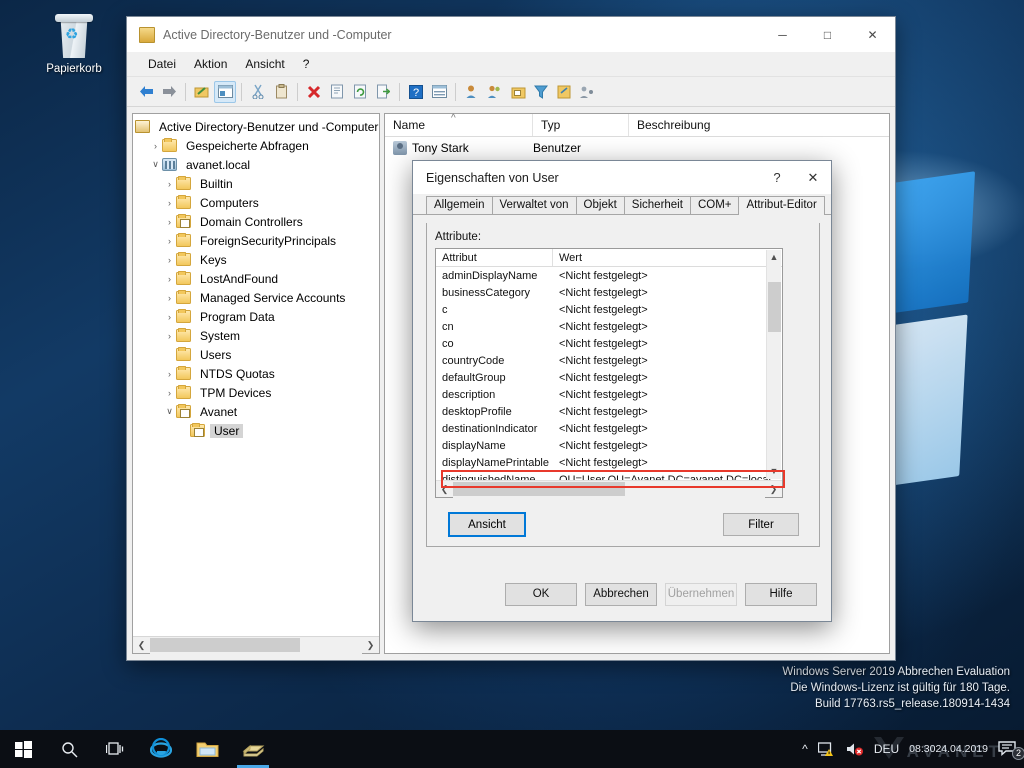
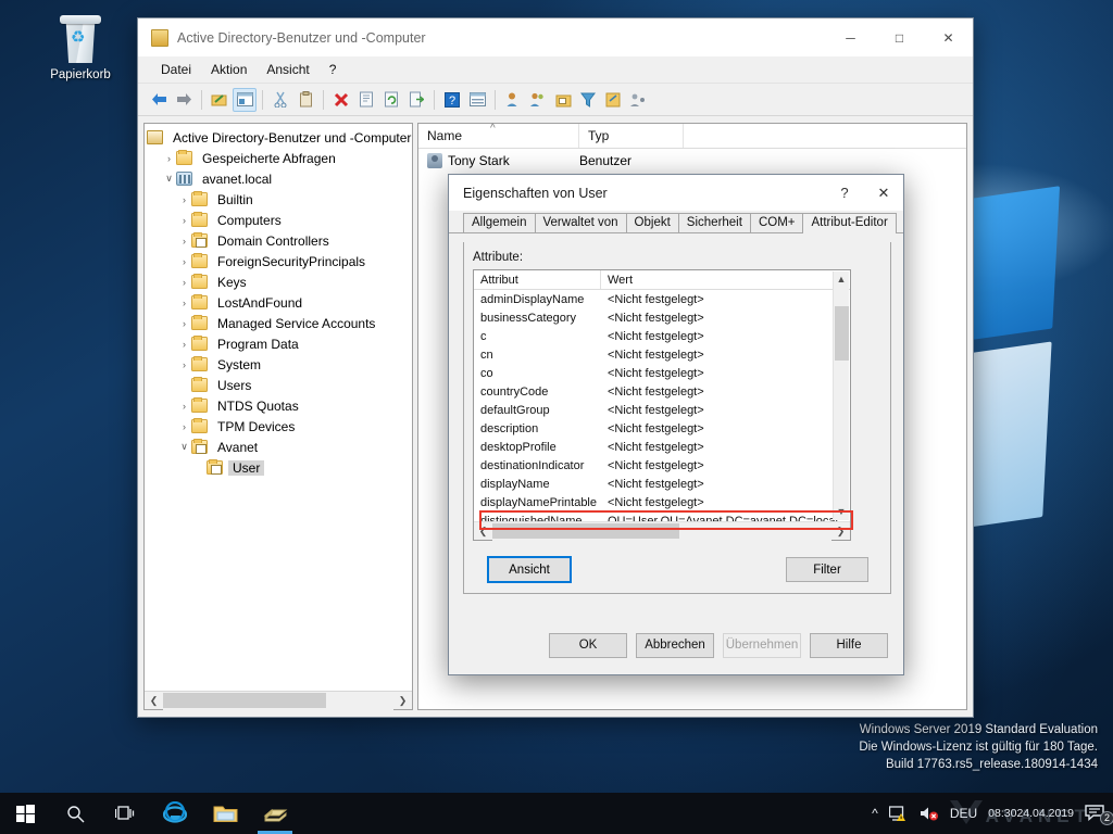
  ♻
  Papierkorb
- Windows Server 2019 Abbrechen Evaluation
+ Windows Server 2019 Standard Evaluation
  Die Windows-Lizenz ist gültig für 180 Tage.
  Build 17763.rs5_release.180914-1434
  Active Directory-Benutzer und -Computer
  ─
  □
  ✕
  Datei
  Aktion
  Ansicht
  ?
  ?
  Active Directory-Benutzer und -Computer
  ›
  Gespeicherte Abfragen
  ∨
  avanet.local
  ›
  Builtin
  ›
  Computers
  ›
  Domain Controllers
  ›
  ForeignSecurityPrincipals
  ›
  Keys
  ›
  LostAndFound
  ›
  Managed Service Accounts
  ›
  Program Data
  ›
  System
  Users
  ›
  NTDS Quotas
  ›
  TPM Devices
  ∨
  Avanet
  User
  ❮
  ❯
  Name
  ^
  Typ
- Beschreibung
  Tony Stark
  Benutzer
  Eigenschaften von User
  ?
  ✕
  Allgemein
  Verwaltet von
  Objekt
  Sicherheit
  COM+
  Attribut-Editor
  Attribute:
  Attribut
  Wert
  adminDisplayName
  <Nicht festgelegt>
  businessCategory
  <Nicht festgelegt>
  c
  <Nicht festgelegt>
  cn
  <Nicht festgelegt>
  co
  <Nicht festgelegt>
  countryCode
  <Nicht festgelegt>
  defaultGroup
  <Nicht festgelegt>
  description
  <Nicht festgelegt>
  desktopProfile
  <Nicht festgelegt>
  destinationIndicator
  <Nicht festgelegt>
  displayName
  <Nicht festgelegt>
  displayNamePrintable
  <Nicht festgelegt>
  ▲
  ▼
  ❮
  ❯
  Ansicht
  Filter
  OK
  Abbrechen
  Übernehmen
  Hilfe
  ^
  DEU
  08:30
  24.04.2019
  2
  AVANET
